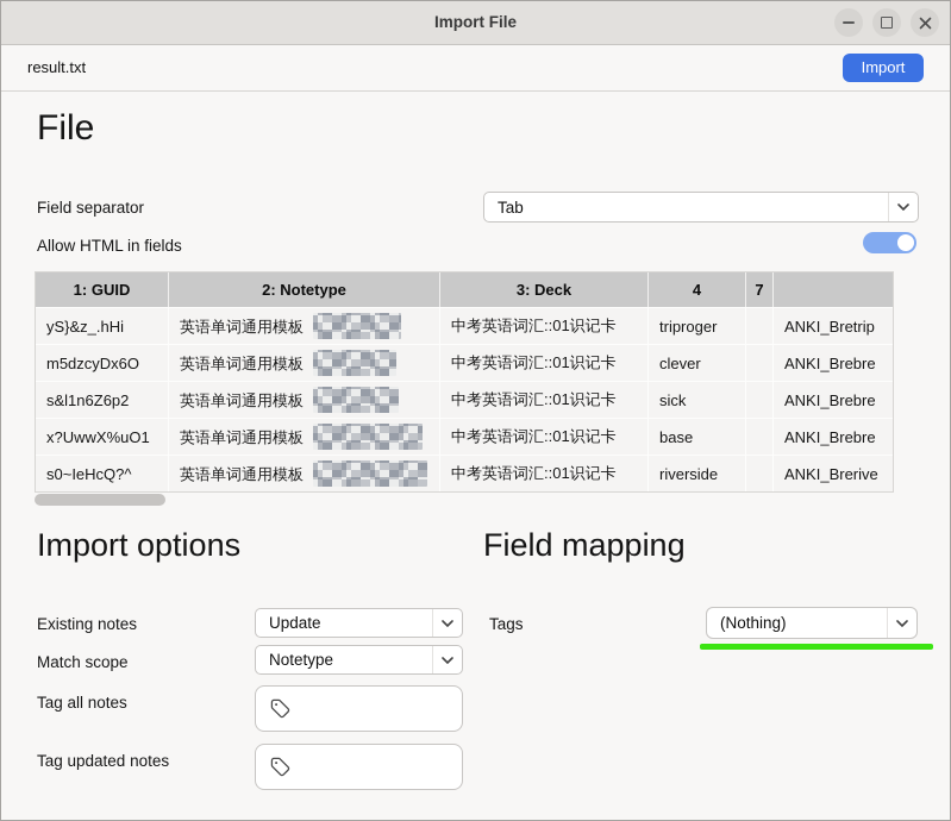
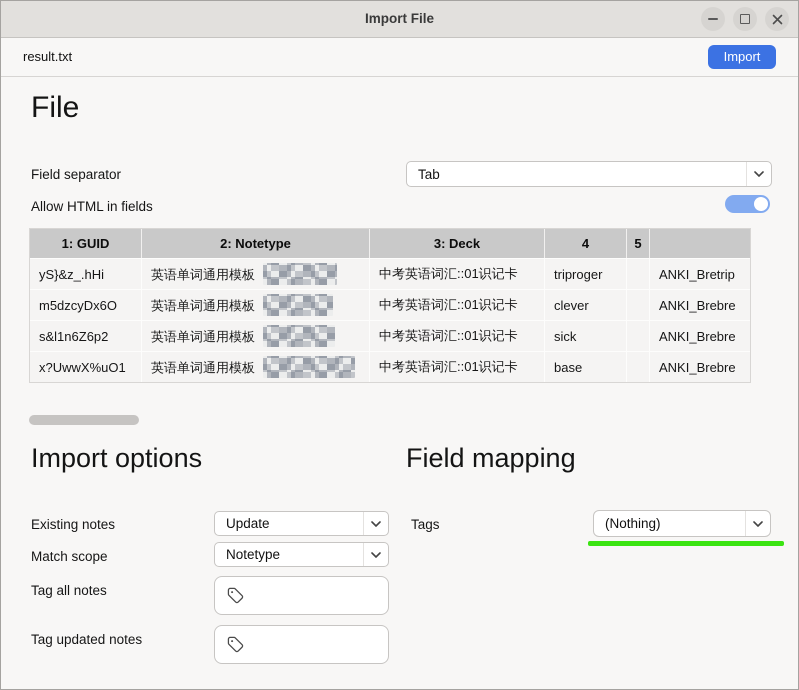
  Import File
  result.txt
  Import
  File
  Field separator
  Tab
  Allow HTML in fields
- 1: GUID	2: Notetype	3: Deck	4	7
+ 1: GUID	2: Notetype	3: Deck	4	5
  yS}&z_.hHi	英语单词通用模板	中考英语词汇::01识记卡	triproger		ANKI_Bretrip
  m5dzcyDx6O	英语单词通用模板	中考英语词汇::01识记卡	clever		ANKI_Brebre
  s&l1n6Z6p2	英语单词通用模板	中考英语词汇::01识记卡	sick		ANKI_Brebre
  x?UwwX%uO1	英语单词通用模板	中考英语词汇::01识记卡	base		ANKI_Brebre
- s0~IeHcQ?^	英语单词通用模板	中考英语词汇::01识记卡	riverside		ANKI_Brerive
  Import options
  Field mapping
  Existing notes
  Update
  Match scope
  Notetype
  Tag all notes
  Tag updated notes
  Tags
  (Nothing)
